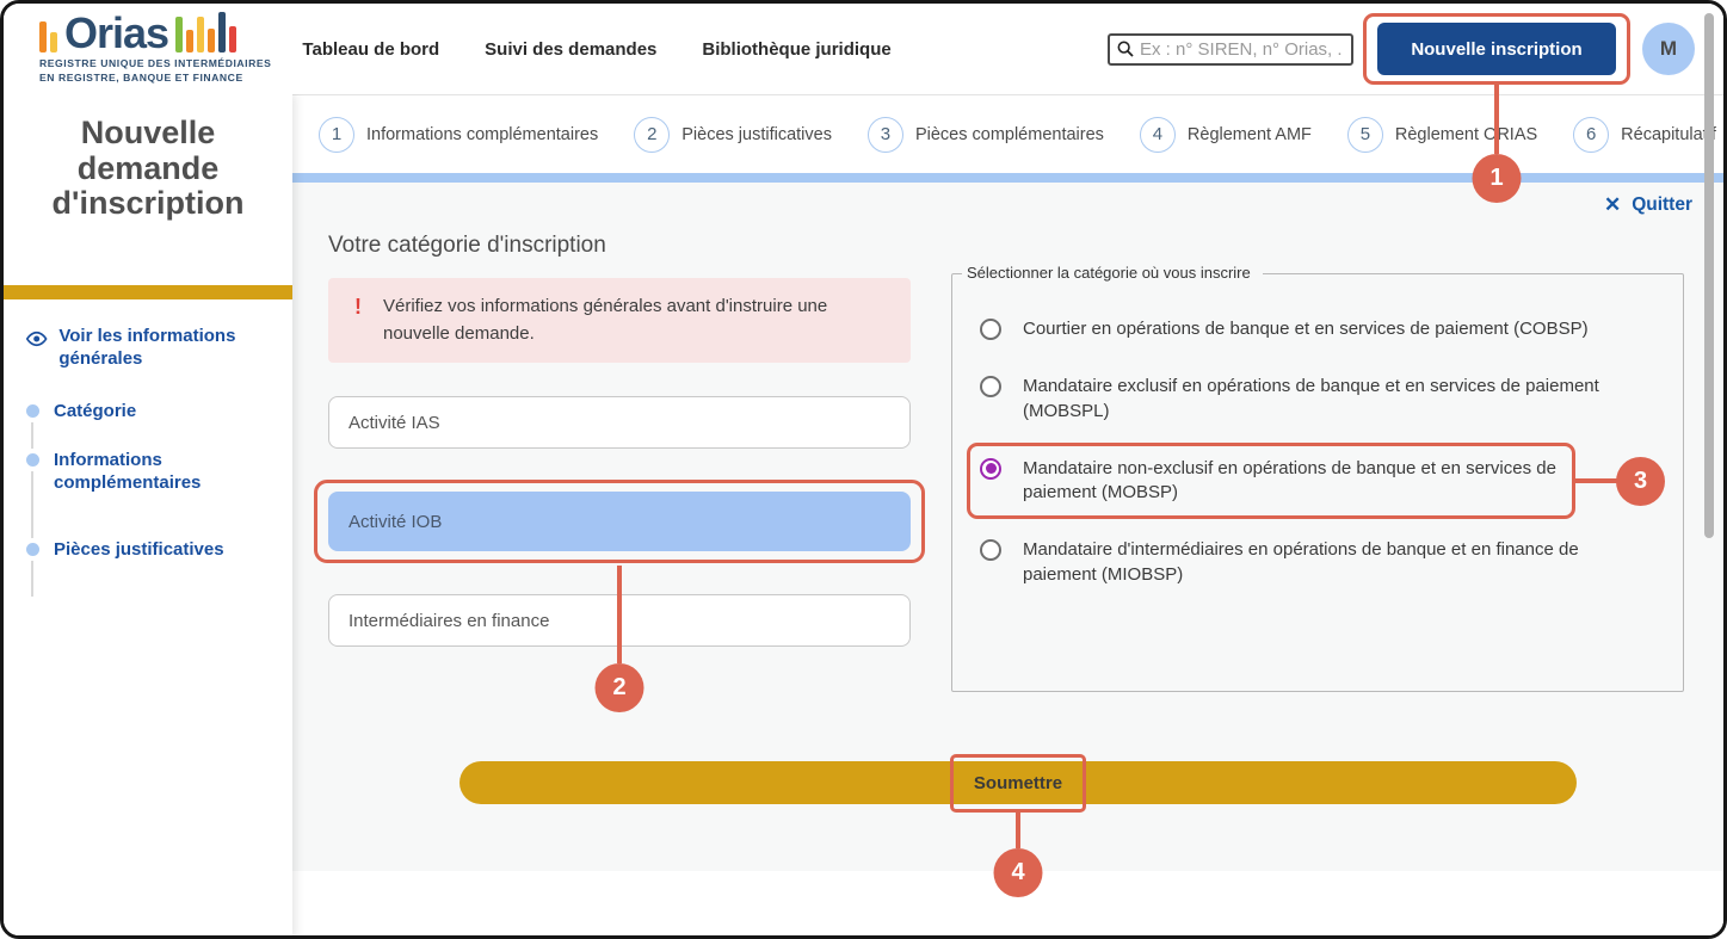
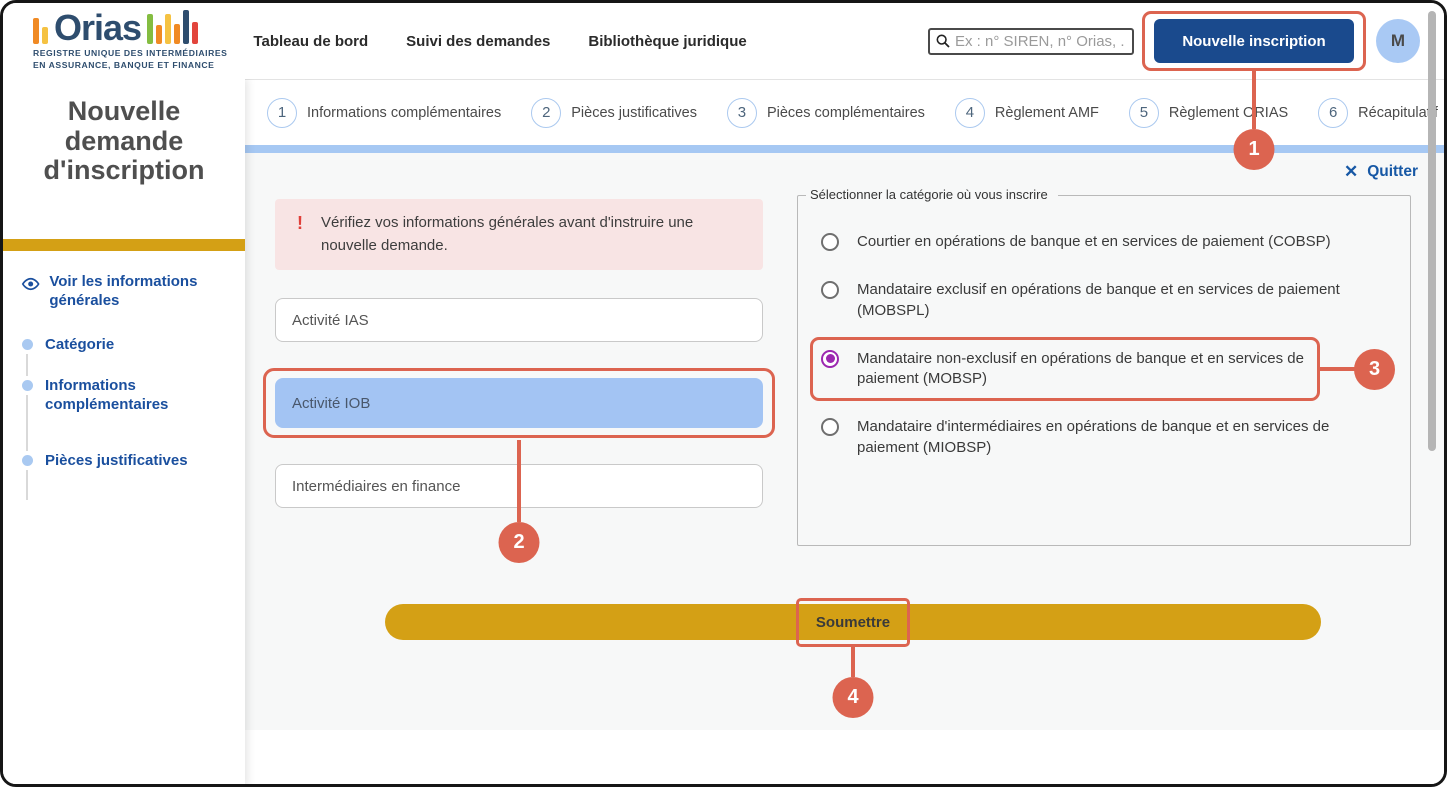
  Orias
  REGISTRE UNIQUE DES INTERMÉDIAIRES
- EN REGISTRE, BANQUE ET FINANCE
+ EN ASSURANCE, BANQUE ET FINANCE
  Tableau de bord
  Suivi des demandes
  Bibliothèque juridique
  Ex : n° SIREN, n° Orias, .
  Nouvelle inscription
  1
  M
  Nouvelle demande d'inscription
  Voir les informations générales
  Catégorie
  Informations complémentaires
  Pièces justificatives
  1
  Informations complémentaires
  2
  Pièces justificatives
  3
  Pièces complémentaires
  4
  Règlement AMF
  5
  Règlement ORIAS
  6
  Récapitula
  ✕
  Quitter
- Votre catégorie d'inscription
  !
  Vérifiez vos informations générales avant d'instruire une nouvelle demande.
  Activité IAS
  Activité IOB
  2
  Intermédiaires en finance
  Sélectionner la catégorie où vous inscrire
  Courtier en opérations de banque et en services de paiement (COBSP)
  Mandataire exclusif en opérations de banque et en services de paiement (MOBSPL)
  Mandataire non-exclusif en opérations de banque et en services de paiement (MOBSP)
  3
- Mandataire d'intermédiaires en opérations de banque et en finance de paiement (MIOBSP)
+ Mandataire d'intermédiaires en opérations de banque et en services de paiement (MIOBSP)
  Soumettre
  4
